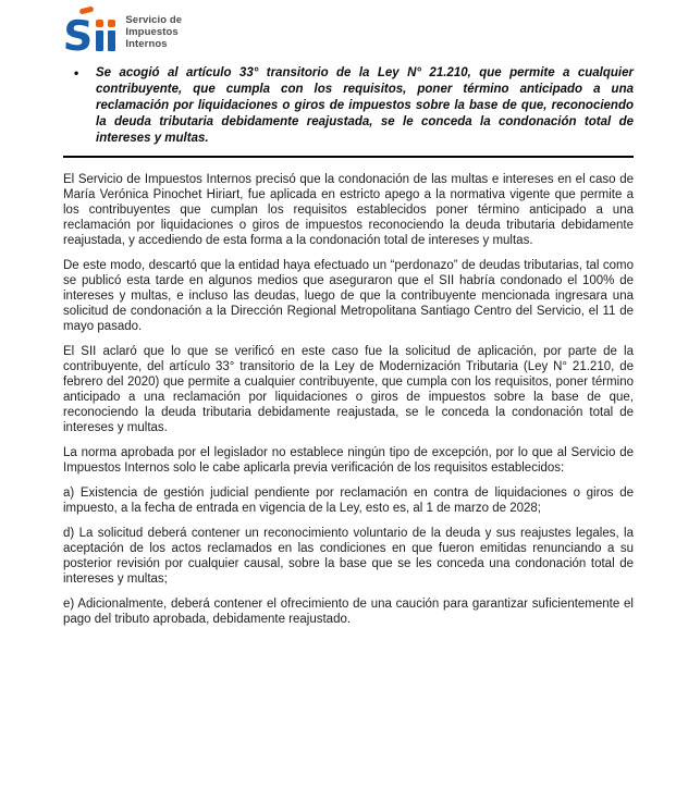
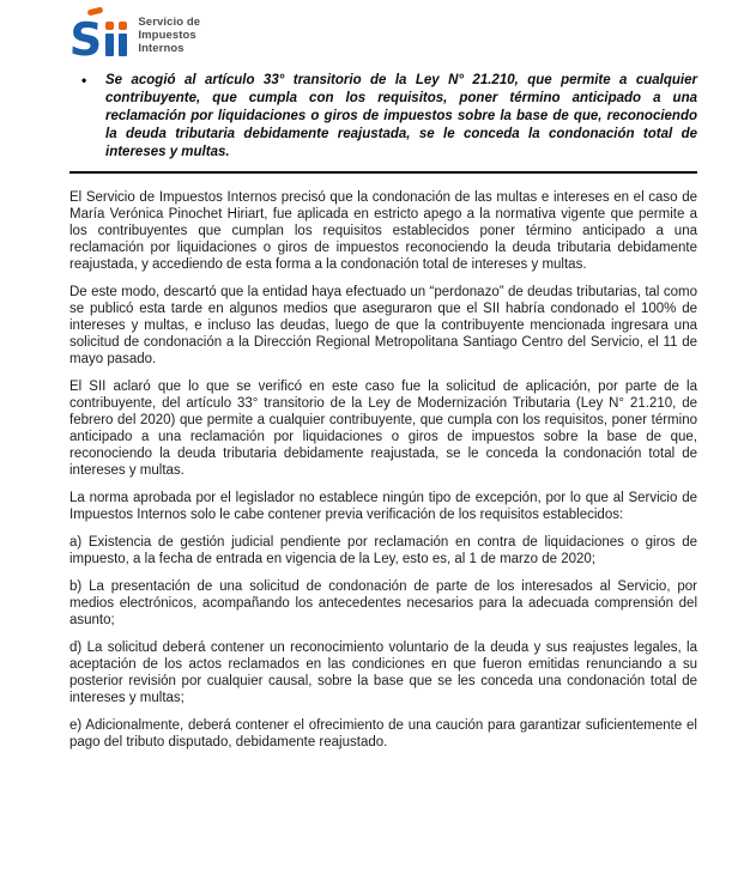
  Servicio de
  Impuestos
  Internos
  •
  Se acogió al artículo 33° transitorio de la Ley N° 21.210, que permite a cualquier contribuyente, que cumpla con los requisitos, poner término anticipado a una reclamación por liquidaciones o giros de impuestos sobre la base de que, reconociendo la deuda tributaria debidamente reajustada, se le conceda la condonación total de intereses y multas.
  El Servicio de Impuestos Internos precisó que la condonación de las multas e intereses en el caso de María Verónica Pinochet Hiriart, fue aplicada en estricto apego a la normativa vigente que permite a los contribuyentes que cumplan los requisitos establecidos poner término anticipado a una reclamación por liquidaciones o giros de impuestos reconociendo la deuda tributaria debidamente reajustada, y accediendo de esta forma a la condonación total de intereses y multas.
  De este modo, descartó que la entidad haya efectuado un “perdonazo” de deudas tributarias, tal como se publicó esta tarde en algunos medios que aseguraron que el SII habría condonado el 100% de intereses y multas, e incluso las deudas, luego de que la contribuyente mencionada ingresara una solicitud de condonación a la Dirección Regional Metropolitana Santiago Centro del Servicio, el 11 de mayo pasado.
  El SII aclaró que lo que se verificó en este caso fue la solicitud de aplicación, por parte de la contribuyente, del artículo 33° transitorio de la Ley de Modernización Tributaria (Ley N° 21.210, de febrero del 2020) que permite a cualquier contribuyente, que cumpla con los requisitos, poner término anticipado a una reclamación por liquidaciones o giros de impuestos sobre la base de que, reconociendo la deuda tributaria debidamente reajustada, se le conceda la condonación total de intereses y multas.
- La norma aprobada por el legislador no establece ningún tipo de excepción, por lo que al Servicio de Impuestos Internos solo le cabe aplicarla previa verificación de los requisitos establecidos:
+ La norma aprobada por el legislador no establece ningún tipo de excepción, por lo que al Servicio de Impuestos Internos solo le cabe contener previa verificación de los requisitos establecidos:
- a) Existencia de gestión judicial pendiente por reclamación en contra de liquidaciones o giros de impuesto, a la fecha de entrada en vigencia de la Ley, esto es, al 1 de marzo de 2028;
+ a) Existencia de gestión judicial pendiente por reclamación en contra de liquidaciones o giros de impuesto, a la fecha de entrada en vigencia de la Ley, esto es, al 1 de marzo de 2020;
+ b) La presentación de una solicitud de condonación de parte de los interesados al Servicio, por medios electrónicos, acompañando los antecedentes necesarios para la adecuada comprensión del asunto;
  d) La solicitud deberá contener un reconocimiento voluntario de la deuda y sus reajustes legales, la aceptación de los actos reclamados en las condiciones en que fueron emitidas renunciando a su posterior revisión por cualquier causal, sobre la base que se les conceda una condonación total de intereses y multas;
- e) Adicionalmente, deberá contener el ofrecimiento de una caución para garantizar suficientemente el pago del tributo aprobada, debidamente reajustado.
+ e) Adicionalmente, deberá contener el ofrecimiento de una caución para garantizar suficientemente el pago del tributo disputado, debidamente reajustado.
